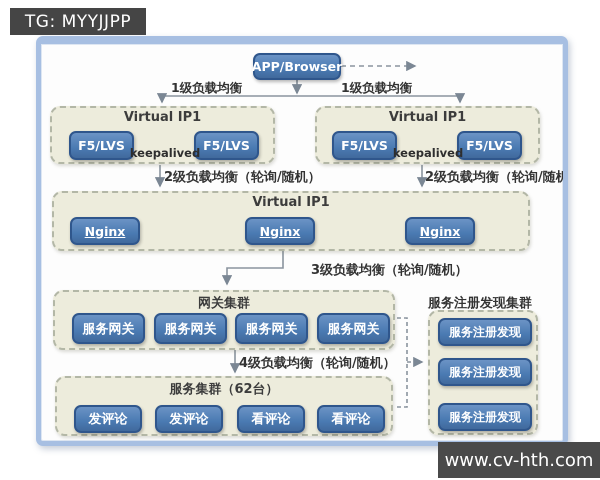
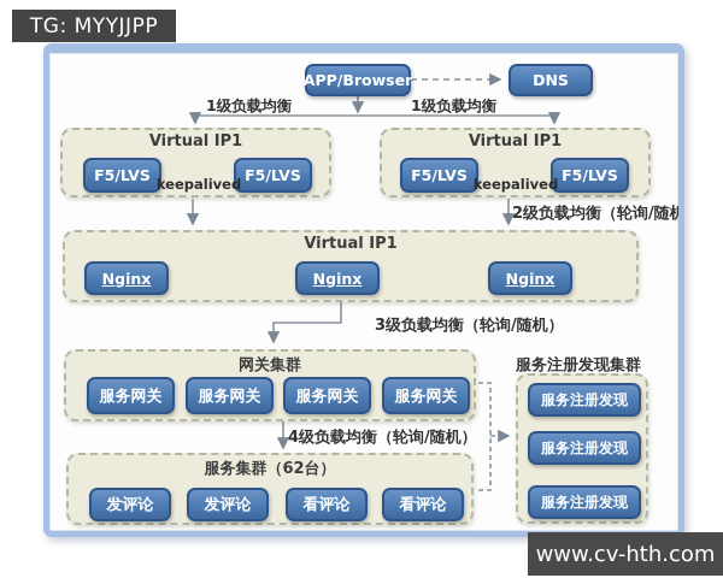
  TG: MYYJJPP
  APP/Browser
+ DNS
  1级负载均衡
  1级负载均衡
  Virtual IP1
  F5/LVS
  F5/LVS
  keepalived
  Virtual IP1
  F5/LVS
  F5/LVS
  keepalived
- 2级负载均衡（轮询/随机）
  2级负载均衡（轮询/随机
  Virtual IP1
  Nginx
  Nginx
  Nginx
  3级负载均衡（轮询/随机）
  网关集群
  服务网关
  服务网关
  服务网关
  服务网关
  服务注册发现集群
  服务注册发现
  服务注册发现
  服务注册发现
  4级负载均衡（轮询/随机）
  服务集群（62台）
  发评论
  发评论
  看评论
  看评论
  www.cv-hth.com
